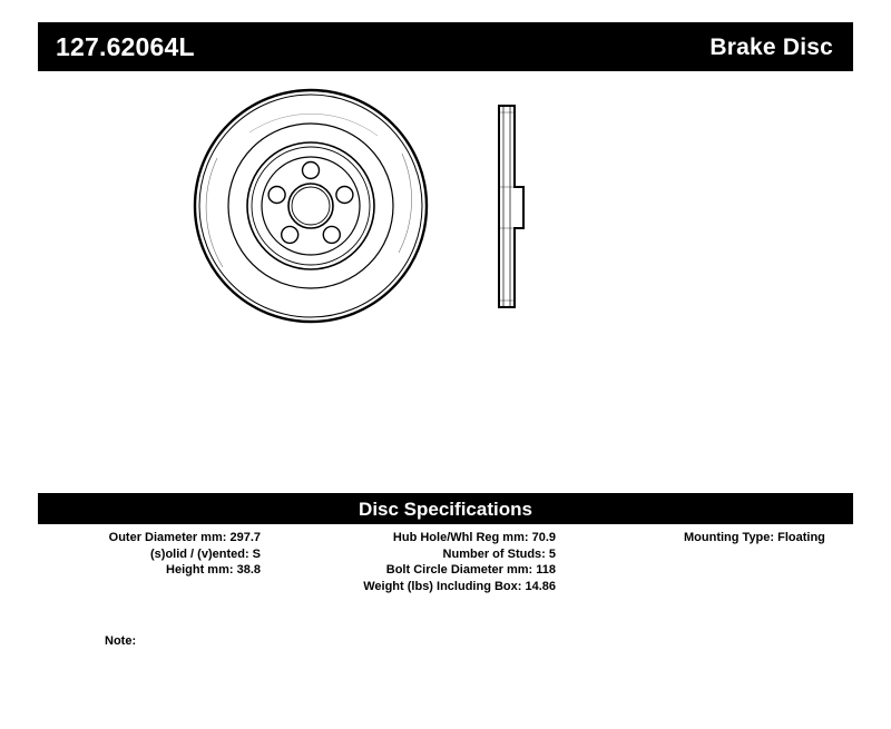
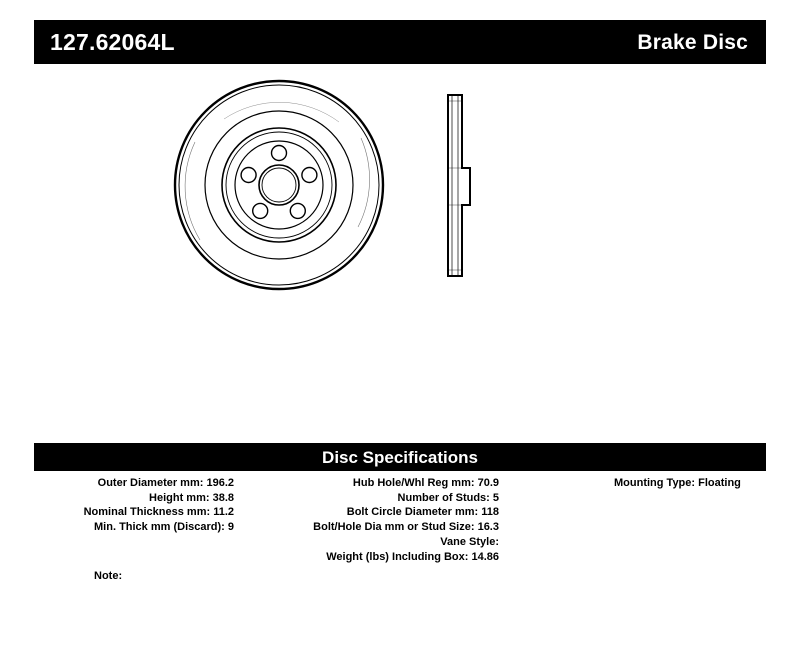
  127.62064L
  Brake Disc
  Disc Specifications
- Outer Diameter mm: 297.7
+ Outer Diameter mm: 196.2
- (s)olid / (v)ented: S
  Height mm: 38.8
+ Nominal Thickness mm: 11.2
+ Min. Thick mm (Discard): 9
  Hub Hole/Whl Reg mm: 70.9
  Number of Studs: 5
  Bolt Circle Diameter mm: 118
+ Bolt/Hole Dia mm or Stud Size: 16.3
+ Vane Style:
  Weight (lbs) Including Box: 14.86
  Mounting Type: Floating
  Note:
